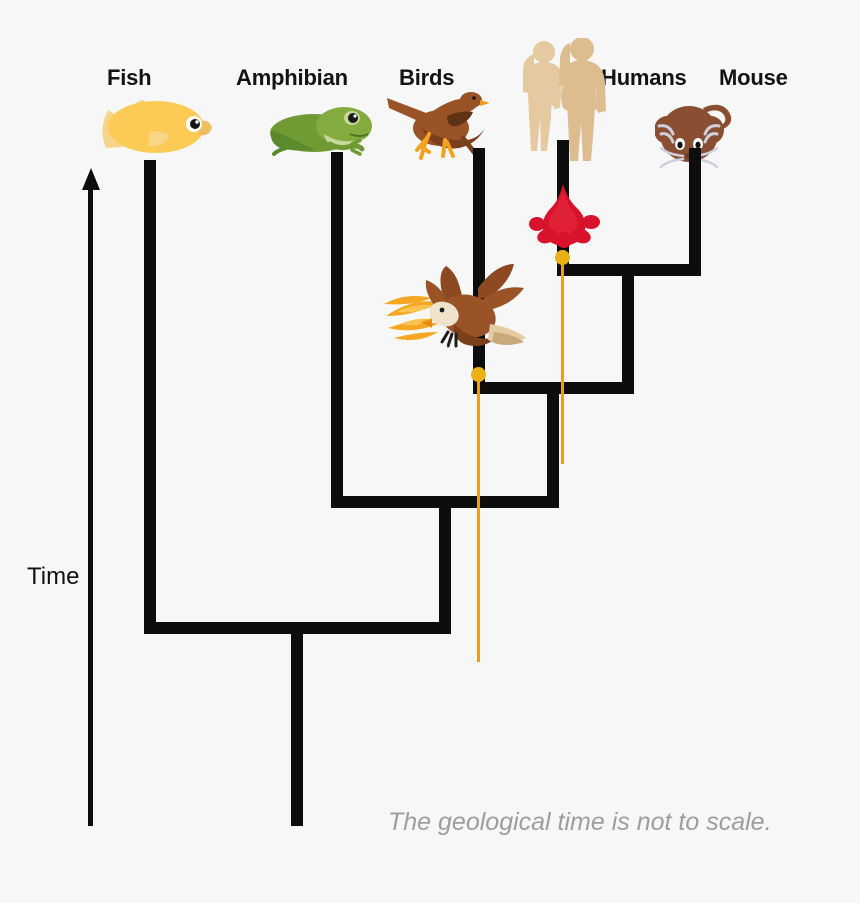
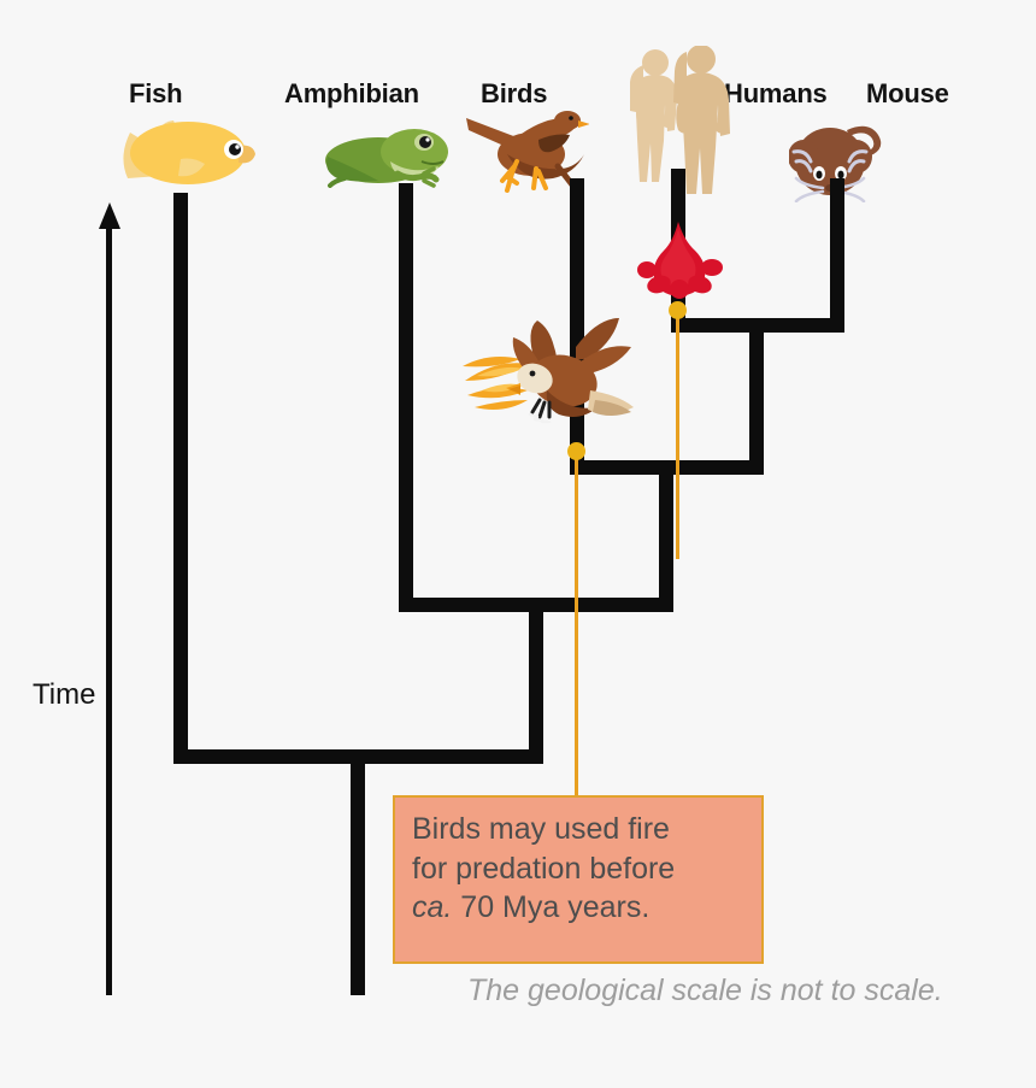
  Fish
  Amphibian
  Birds
  Humans
  Mouse
+ Birds may used fire
+ for predation before
+ ca. 70 Mya years.
  Time
- The geological time is not to scale.
+ The geological scale is not to scale.
